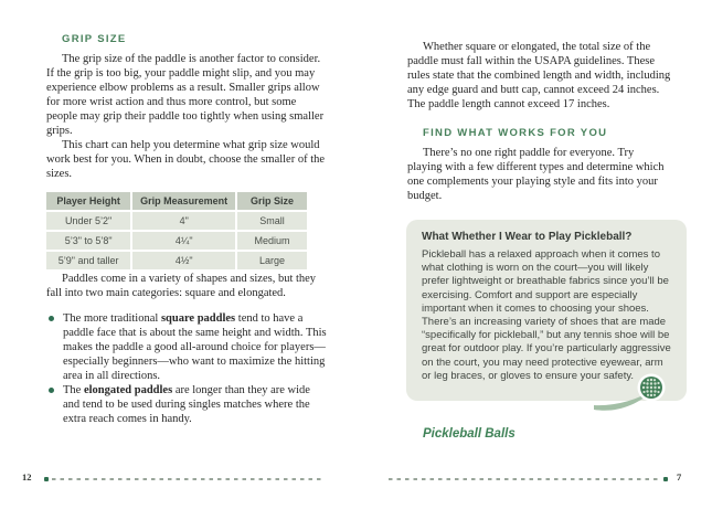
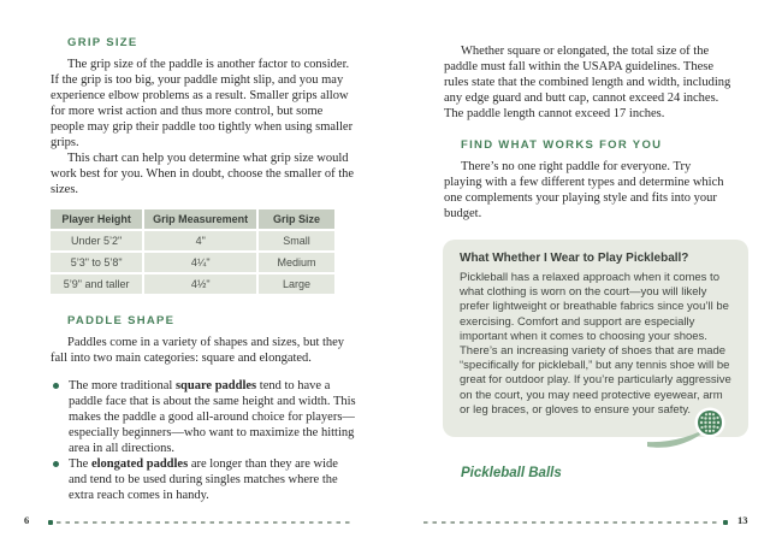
  GRIP SIZE
  The grip size of the paddle is another factor to consider. If the grip is too big, your paddle might slip, and you may experience elbow problems as a result. Smaller grips allow for more wrist action and thus more control, but some people may grip their paddle too tightly when using smaller grips.
  This chart can help you determine what grip size would work best for you. When in doubt, choose the smaller of the sizes.
  Player Height	Grip Measurement	Grip Size
  Under 5’2"	4"	Small
  5’3" to 5’8"	4¼"	Medium
  5’9" and taller	4½"	Large
+ PADDLE SHAPE
  Paddles come in a variety of shapes and sizes, but they fall into two main categories: square and elongated.
  The more traditional square paddles tend to have a paddle face that is about the same height and width. This makes the paddle a good all-around choice for players—especially beginners—who want to maximize the hitting area in all directions.
  The elongated paddles are longer than they are wide and tend to be used during singles matches where the extra reach comes in handy.
  Whether square or elongated, the total size of the paddle must fall within the USAPA guidelines. These rules state that the combined length and width, including any edge guard and butt cap, cannot exceed 24 inches. The paddle length cannot exceed 17 inches.
  FIND WHAT WORKS FOR YOU
  There’s no one right paddle for everyone. Try playing with a few different types and determine which one complements your playing style and fits into your budget.
  What Whether I Wear to Play Pickleball?
  Pickleball has a relaxed approach when it comes to what clothing is worn on the court—you will likely prefer lightweight or breathable fabrics since you’ll be exercising. Comfort and support are especially important when it comes to choosing your shoes. There’s an increasing variety of shoes that are made “specifically for pickleball,” but any tennis shoe will be great for outdoor play. If you’re particularly aggressive on the court, you may need protective eyewear, arm or leg braces, or gloves to ensure your safety.
  Pickleball Balls
- 12
+ 6
- 7
+ 13
